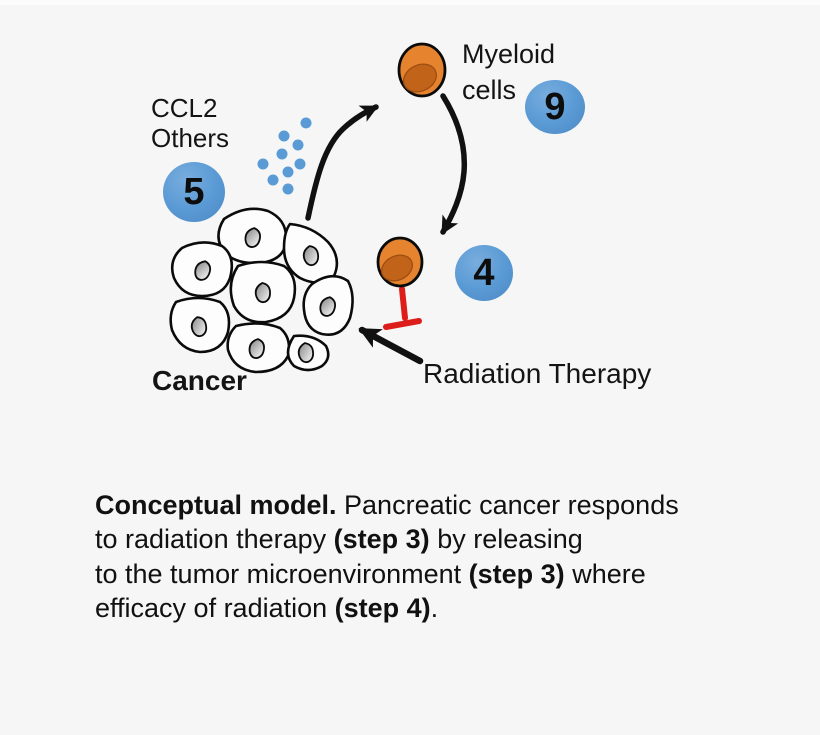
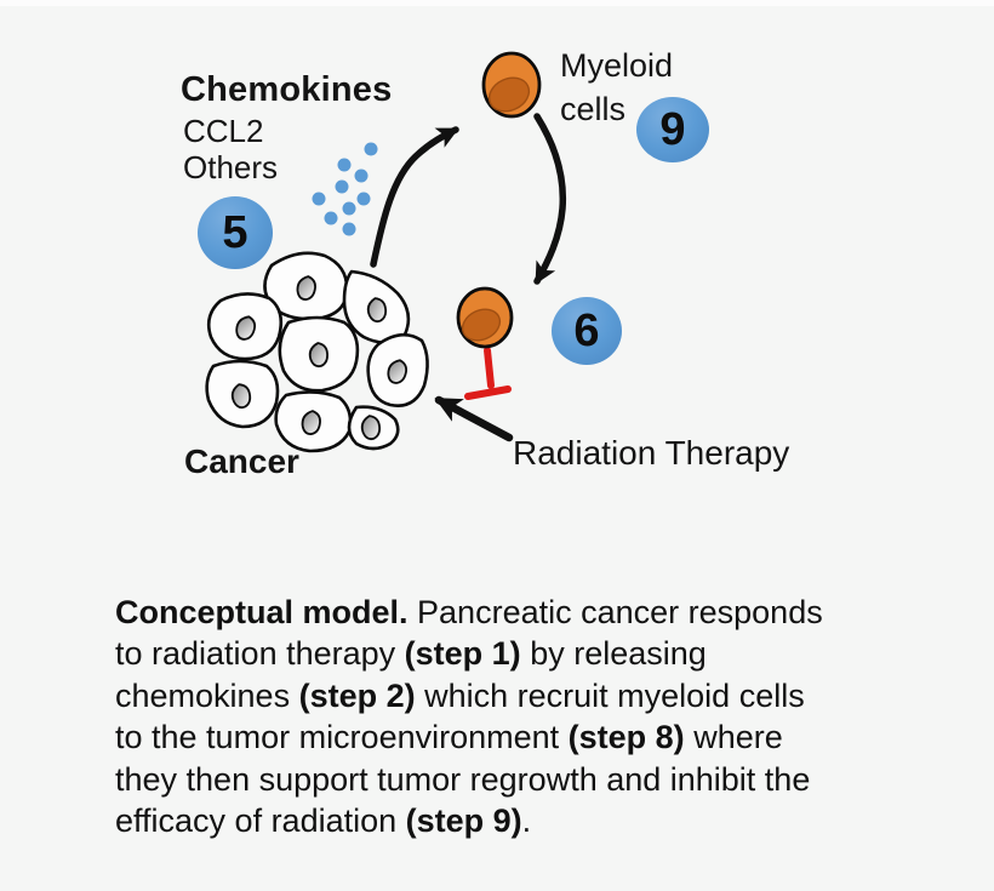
+ Chemokines
  CCL2
  Others
  Myeloid
  cells
  Cancer
  Radiation Therapy
  5
  9
- 4
+ 6
  Conceptual model. Pancreatic cancer responds
- to radiation therapy (step 3) by releasing
+ to radiation therapy (step 1) by releasing
+ chemokines (step 2) which recruit myeloid cells
- to the tumor microenvironment (step 3) where
+ to the tumor microenvironment (step 8) where
+ they then support tumor regrowth and inhibit the
- efficacy of radiation (step 4).
+ efficacy of radiation (step 9).
